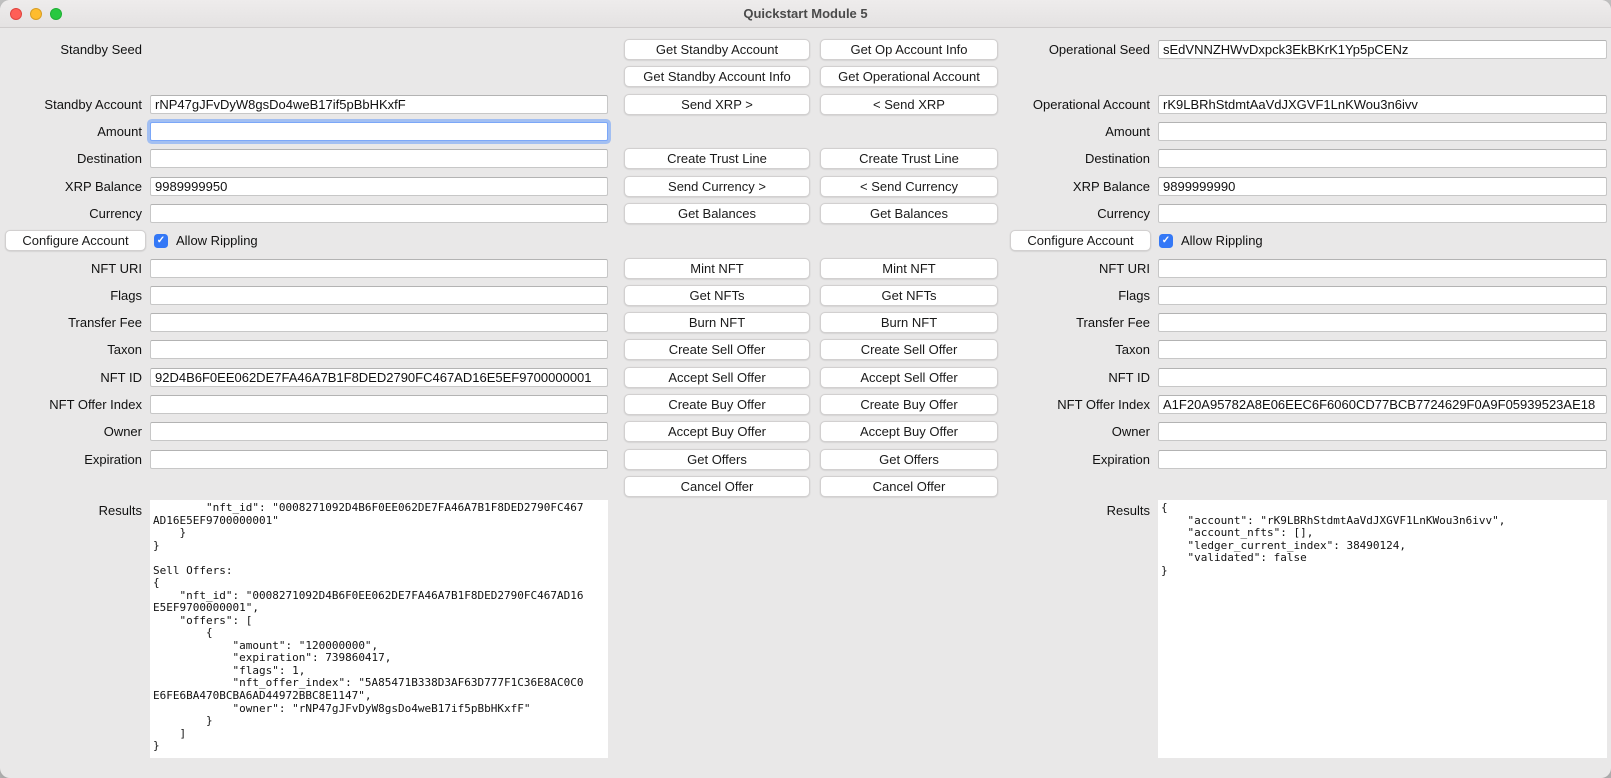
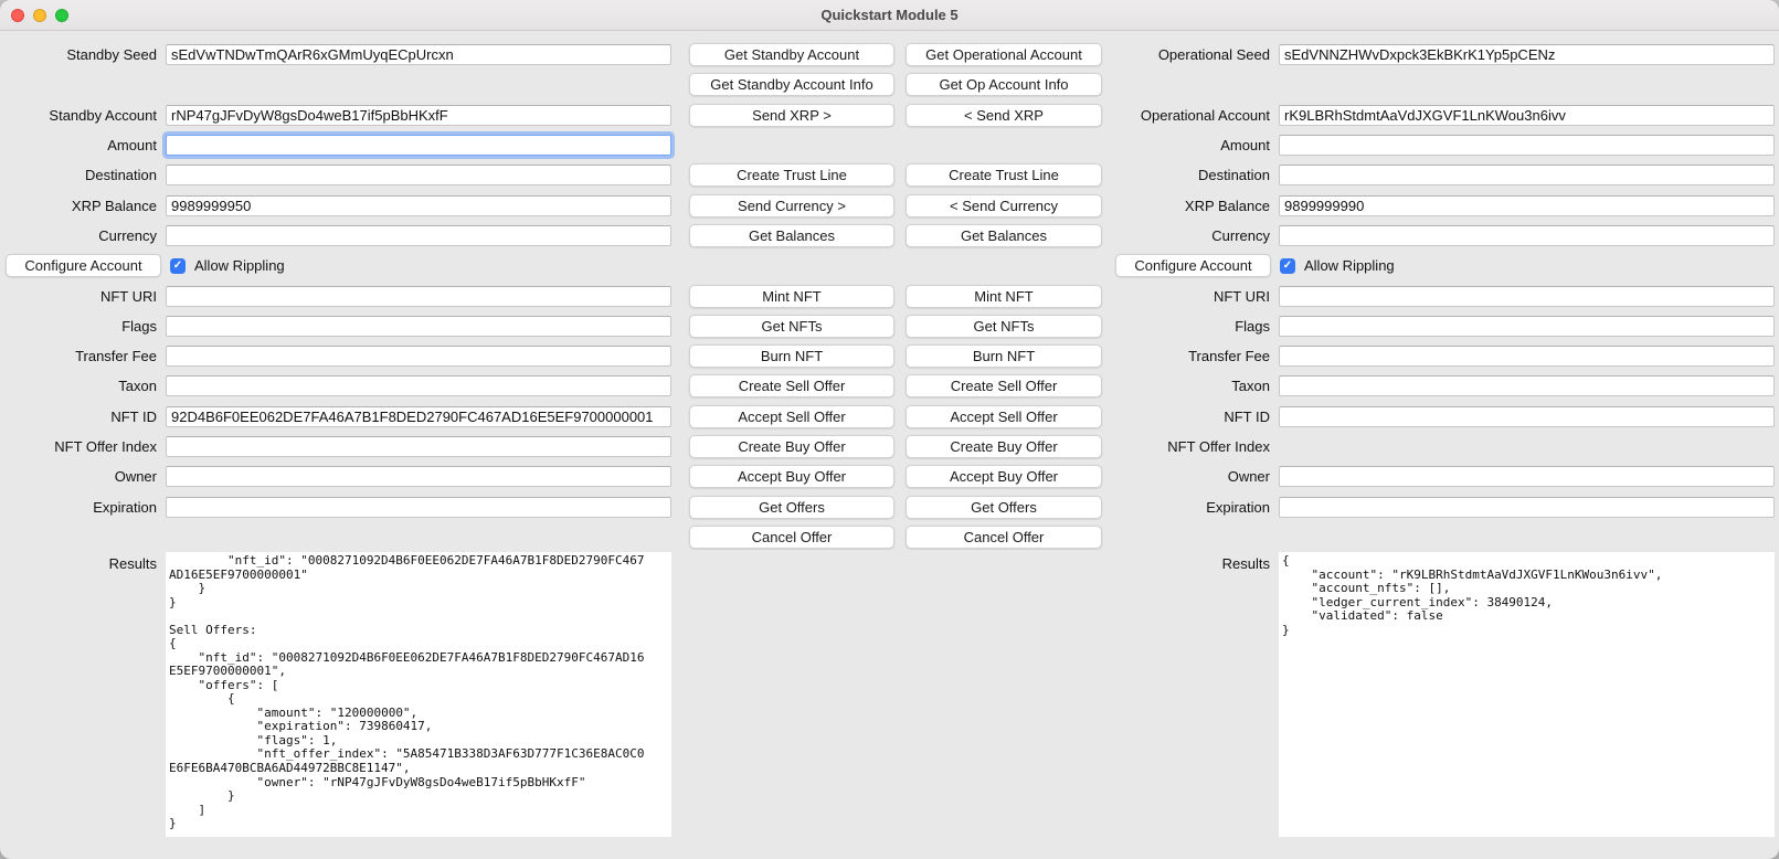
  Quickstart Module 5
  Standby Seed
+ sEdVwTNDwTmQArR6xGMmUyqECpUrcxn
  Get Standby Account
- Get Op Account Info
+ Get Operational Account
  Operational Seed
  sEdVNNZHWvDxpck3EkBKrK1Yp5pCENz
  Get Standby Account Info
- Get Operational Account
+ Get Op Account Info
  Standby Account
  rNP47gJFvDyW8gsDo4weB17if5pBbHKxfF
  Send XRP >
  < Send XRP
  Operational Account
  rK9LBRhStdmtAaVdJXGVF1LnKWou3n6ivv
  Amount
  Amount
  Destination
  Create Trust Line
  Create Trust Line
  Destination
  XRP Balance
  9989999950
  Send Currency >
  < Send Currency
  XRP Balance
  9899999990
  Currency
  Get Balances
  Get Balances
  Currency
  Configure Account
  Allow Rippling
  Configure Account
  Allow Rippling
  NFT URI
  Mint NFT
  Mint NFT
  NFT URI
  Flags
  Get NFTs
  Get NFTs
  Flags
  Transfer Fee
  Burn NFT
  Burn NFT
  Transfer Fee
  Taxon
  Create Sell Offer
  Create Sell Offer
  Taxon
  NFT ID
  92D4B6F0EE062DE7FA46A7B1F8DED2790FC467AD16E5EF9700000001
  Accept Sell Offer
  Accept Sell Offer
  NFT ID
  NFT Offer Index
  Create Buy Offer
  Create Buy Offer
  NFT Offer Index
- A1F20A95782A8E06EEC6F6060CD77BCB7724629F0A9F05939523AE18
  Owner
  Accept Buy Offer
  Accept Buy Offer
  Owner
  Expiration
  Get Offers
  Get Offers
  Expiration
  Cancel Offer
  Cancel Offer
  Results
  "nft_id": "0008271092D4B6F0EE062DE7FA46A7B1F8DED2790FC467
  AD16E5EF9700000001"
  }
  }
  Sell Offers:
  {
  "nft_id": "0008271092D4B6F0EE062DE7FA46A7B1F8DED2790FC467AD16
  E5EF9700000001",
  "offers": [
  {
  "amount": "120000000",
  "expiration": 739860417,
  "flags": 1,
  "nft_offer_index": "5A85471B338D3AF63D777F1C36E8AC0C0
  E6FE6BA470BCBA6AD44972BBC8E1147",
  "owner": "rNP47gJFvDyW8gsDo4weB17if5pBbHKxfF"
  }
  ]
  }
  Results
  {
  "account": "rK9LBRhStdmtAaVdJXGVF1LnKWou3n6ivv",
  "account_nfts": [],
  "ledger_current_index": 38490124,
  "validated": false
  }
